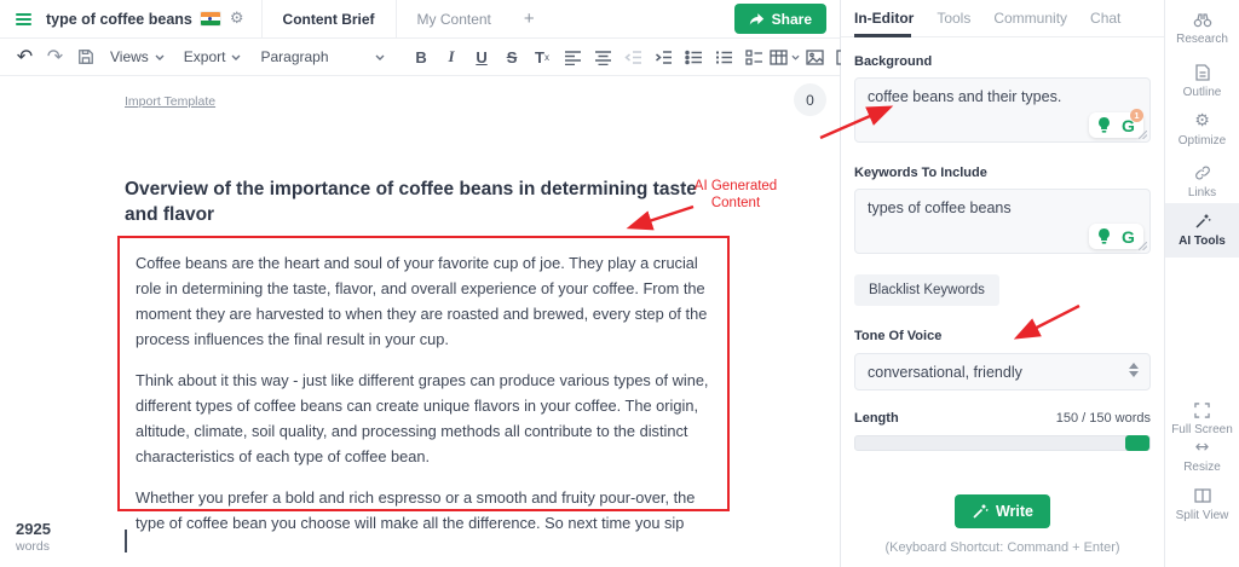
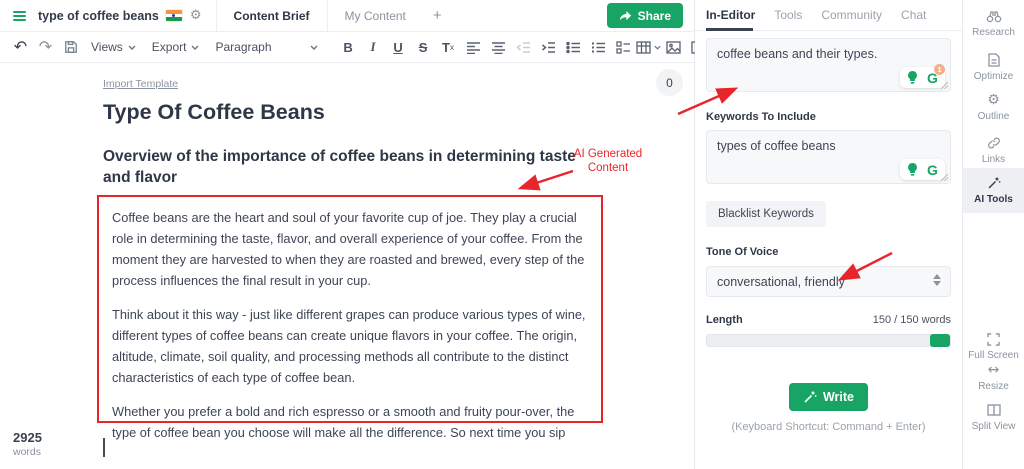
  type of coffee beans
  ⚙
  Content Brief
  My Content
  +
  Share
  ↶
  ↷
  Views
  Export
  Paragraph
  B
  I
  U
  S
  T
  x
  Import Template
  0
+ Type Of Coffee Beans
  Overview of the importance of coffee beans in determining taste and flavor
  Coffee beans are the heart and soul of your favorite cup of joe. They play a crucial role in determining the taste, flavor, and overall experience of your coffee. From the moment they are harvested to when they are roasted and brewed, every step of the process influences the final result in your cup.
  Think about it this way - just like different grapes can produce various types of wine, different types of coffee beans can create unique flavors in your coffee. The origin, altitude, climate, soil quality, and processing methods all contribute to the distinct characteristics of each type of coffee bean.
  Whether you prefer a bold and rich espresso or a smooth and fruity pour-over, the type of coffee bean you choose will make all the difference. So next time you sip
  AI Generated Content
  2925
  words
  In-Editor
  Tools
  Community
  Chat
- Background
  coffee beans and their types.
  G
  1
  Keywords To Include
  types of coffee beans
  G
  Blacklist Keywords
  Tone Of Voice
  conversational, friendly
  Length
  150 / 150 words
  Write
  (Keyboard Shortcut: Command + Enter)
  Research
- Outline
+ Optimize
  ⚙
- Optimize
+ Outline
  Links
  AI Tools
  Full Screen
  ↔
  Resize
  Split View
